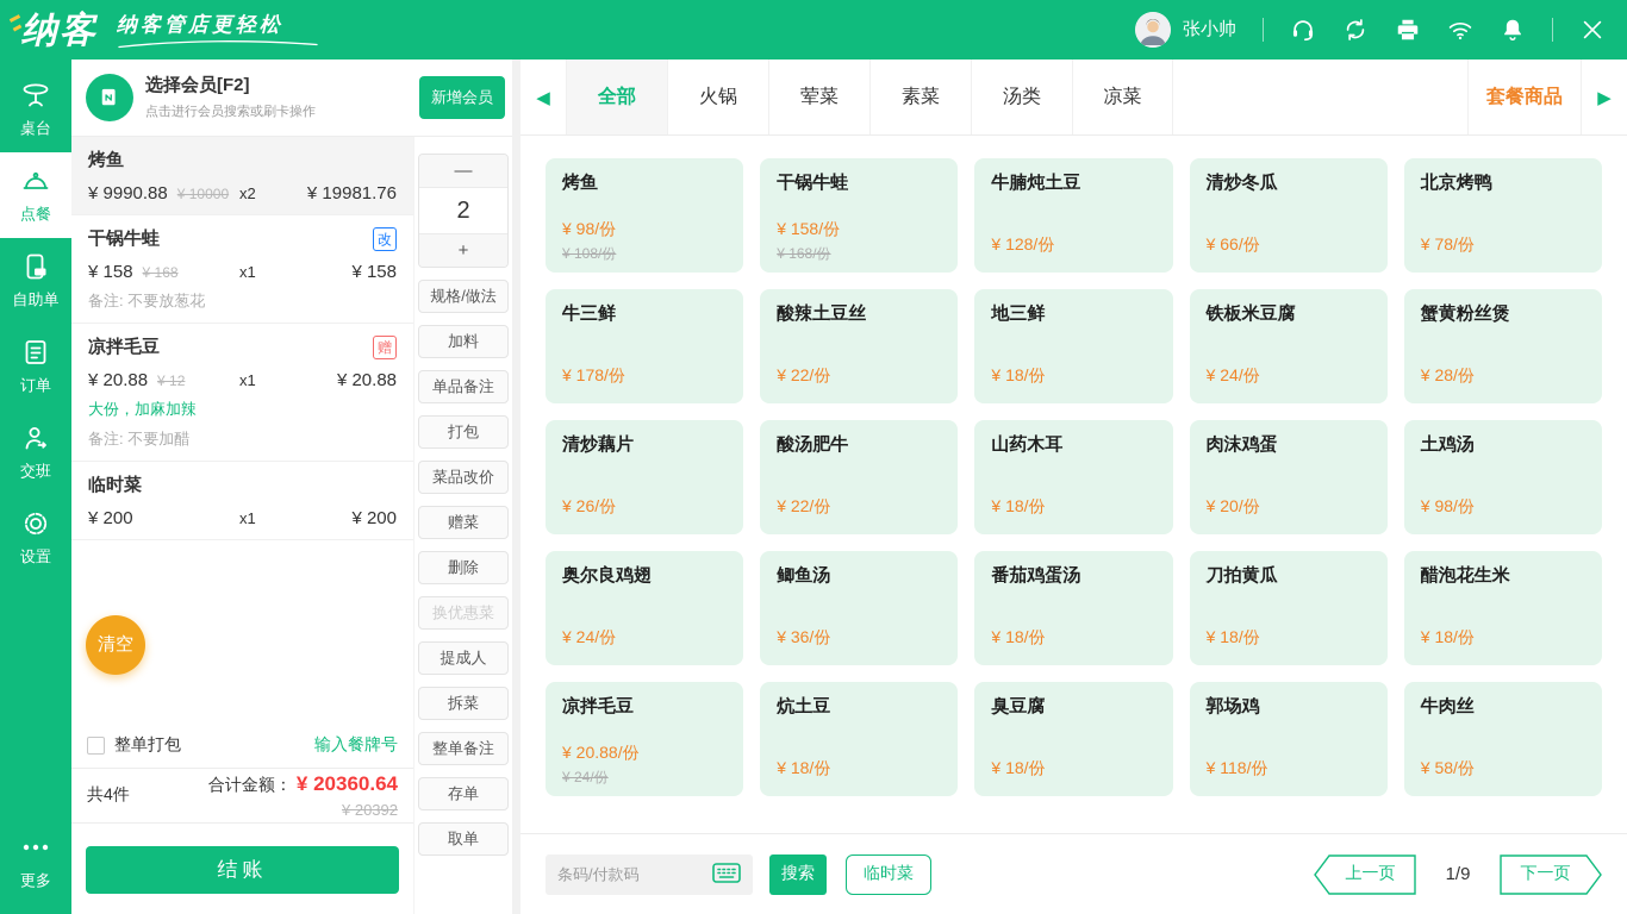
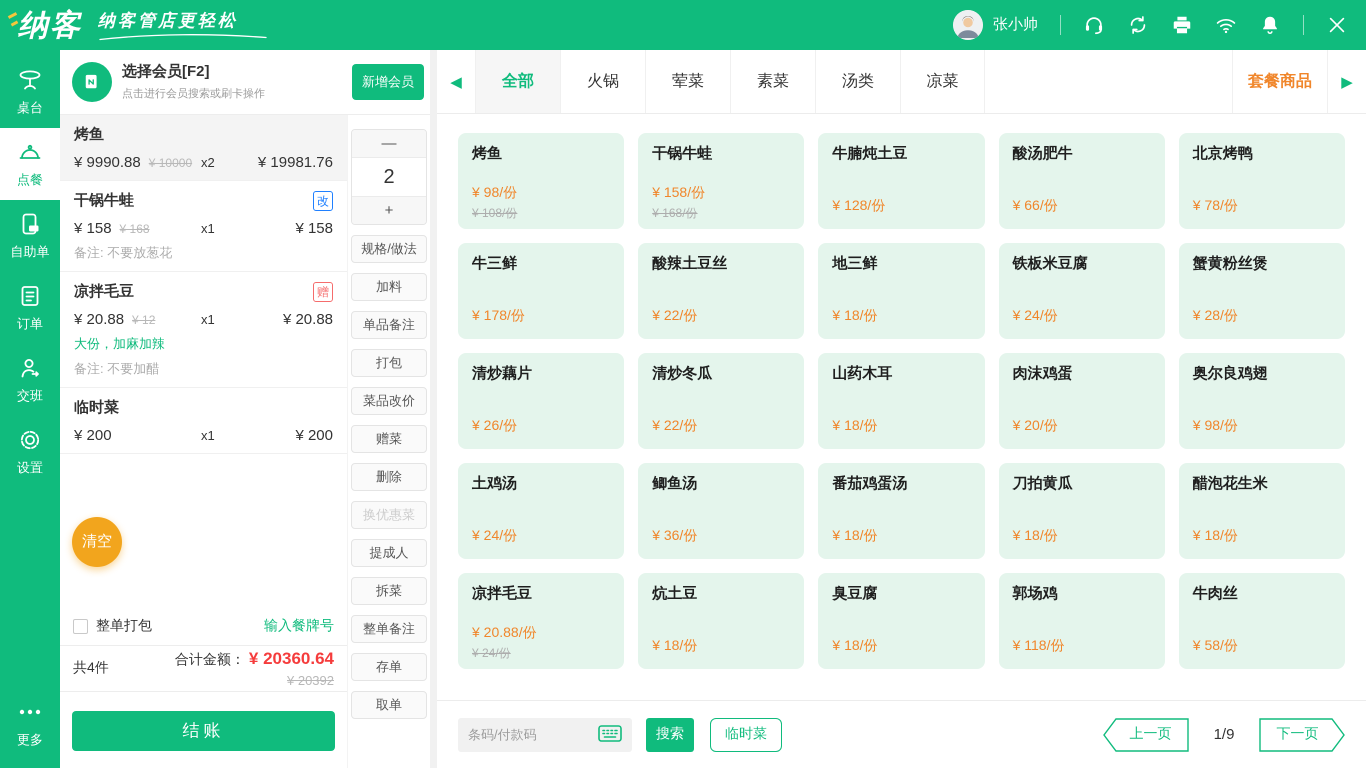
  纳客
  纳客管店更轻松
  张小帅
  桌台
  点餐
  自助单
  订单
  交班
  设置
  更多
  选择会员[F2]
  点击进行会员搜索或刷卡操作
  新增会员
  烤鱼
  ¥ 9990.88
  ¥ 10000
  x2
  ¥ 19981.76
  干锅牛蛙
  改
  ¥ 158
  ¥ 168
  x1
  ¥ 158
  备注: 不要放葱花
  凉拌毛豆
  赠
  ¥ 20.88
  ¥ 12
  x1
  ¥ 20.88
  大份，加麻加辣
  备注: 不要加醋
  临时菜
  ¥ 200
  x1
  ¥ 200
  清空
  整单打包
  输入餐牌号
  共4件
  合计金额：
  ¥ 20360.64
  ¥ 20392
  结账
  —
  2
  +
  规格/做法
  加料
  单品备注
  打包
  菜品改价
  赠菜
  删除
  换优惠菜
  提成人
  拆菜
  整单备注
  存单
  取单
  ◀
  全部
  火锅
  荤菜
  素菜
  汤类
  凉菜
  套餐商品
  ▶
  烤鱼
  ¥ 98/份
  ¥ 108/份
  干锅牛蛙
  ¥ 158/份
  ¥ 168/份
  牛腩炖土豆
  ¥ 128/份
- 清炒冬瓜
+ 酸汤肥牛
  ¥ 66/份
  北京烤鸭
  ¥ 78/份
  牛三鲜
  ¥ 178/份
  酸辣土豆丝
  ¥ 22/份
  地三鲜
  ¥ 18/份
  铁板米豆腐
  ¥ 24/份
  蟹黄粉丝煲
  ¥ 28/份
  清炒藕片
  ¥ 26/份
- 酸汤肥牛
+ 清炒冬瓜
  ¥ 22/份
  山药木耳
  ¥ 18/份
  肉沫鸡蛋
  ¥ 20/份
- 土鸡汤
+ 奥尔良鸡翅
  ¥ 98/份
- 奥尔良鸡翅
+ 土鸡汤
  ¥ 24/份
  鲫鱼汤
  ¥ 36/份
  番茄鸡蛋汤
  ¥ 18/份
  刀拍黄瓜
  ¥ 18/份
  醋泡花生米
  ¥ 18/份
  凉拌毛豆
  ¥ 20.88/份
  ¥ 24/份
  炕土豆
  ¥ 18/份
  臭豆腐
  ¥ 18/份
  郭场鸡
  ¥ 118/份
  牛肉丝
  ¥ 58/份
  条码/付款码
  搜索
  临时菜
  上一页
  1/9
  下一页
